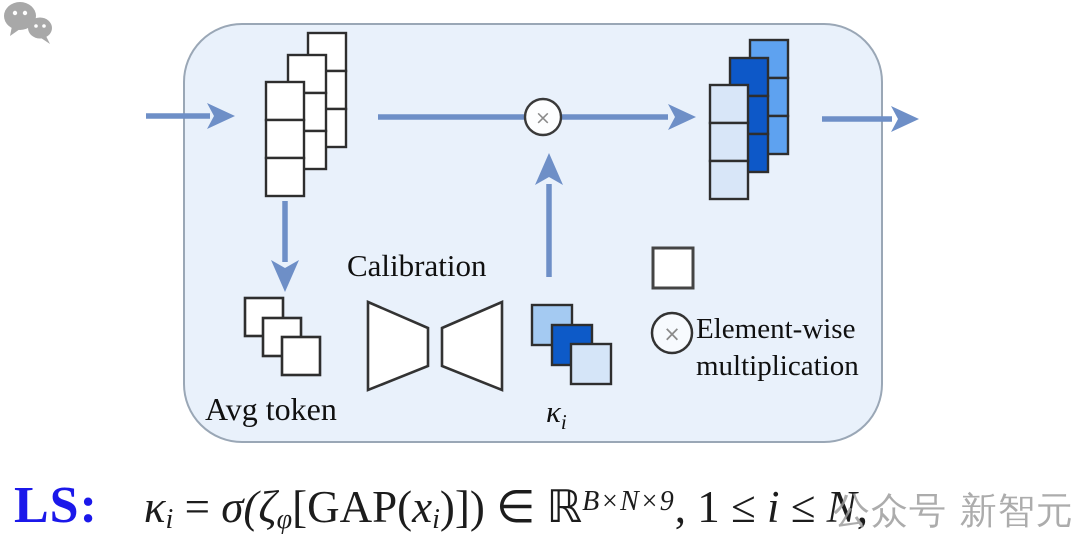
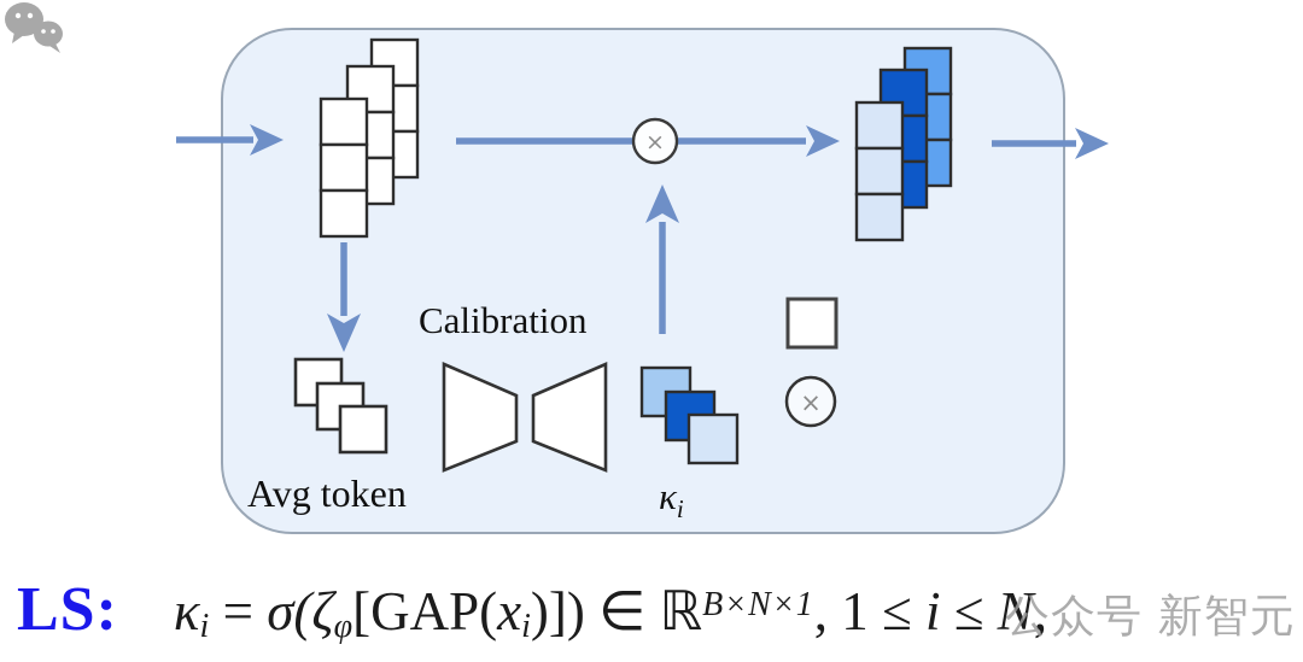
  ×
  ×
  Calibration
  Avg token
  κi
- Element-wise
- multiplication
- LS: κi = σ(ζφ[GAP(xi)]) ∈ ℝB×N×9, 1 ≤ i ≤ N,
+ LS: κi = σ(ζφ[GAP(xi)]) ∈ ℝB×N×1, 1 ≤ i ≤ N,
  公众号 新智元
